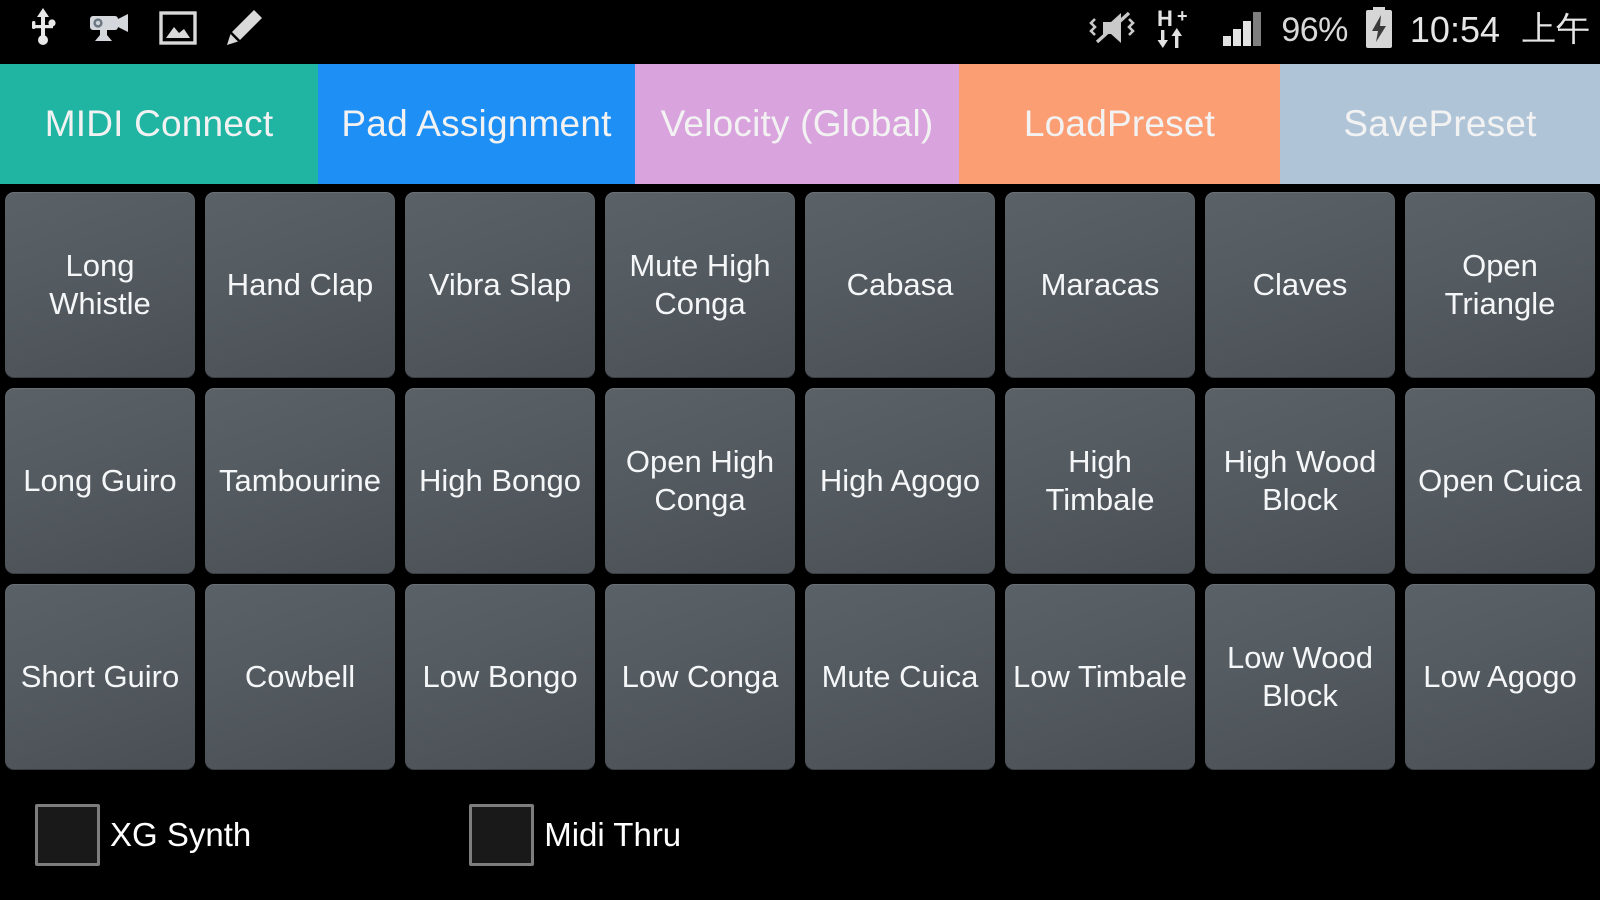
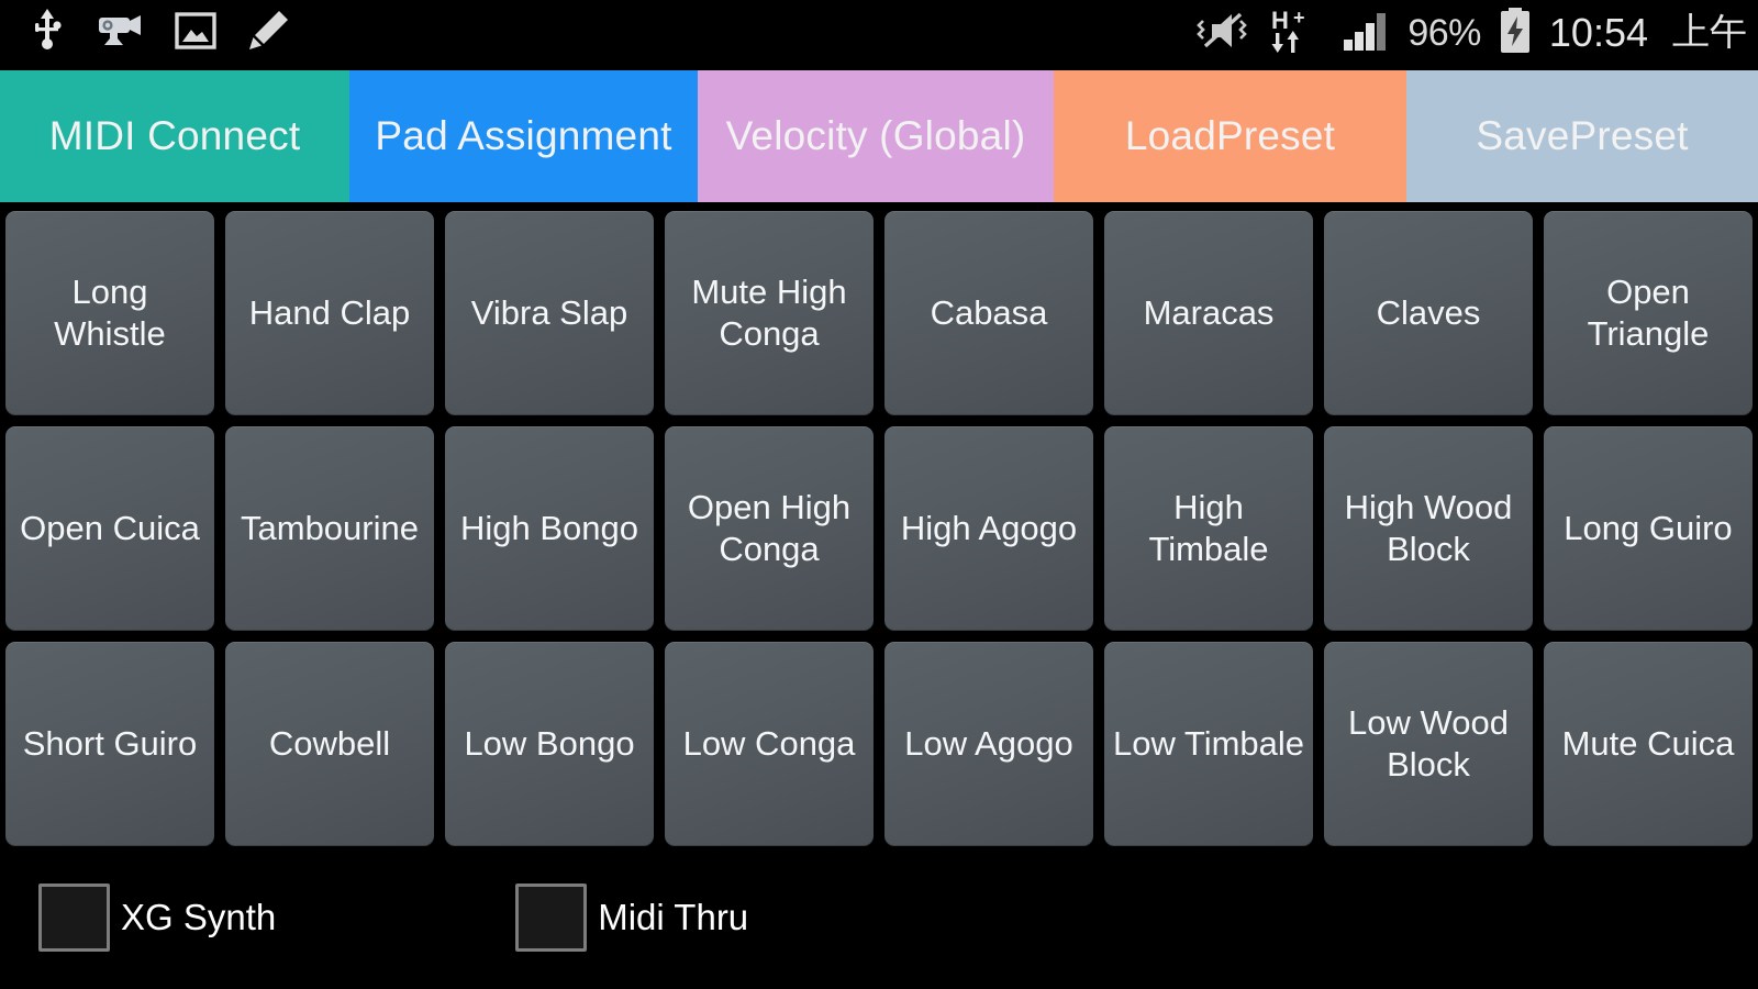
  H
  +
  96%
  10:54
  上午
  MIDI Connect
  Pad Assignment
  Velocity (Global)
  LoadPreset
  SavePreset
  Long Whistle
  Hand Clap
  Vibra Slap
  Mute High Conga
  Cabasa
  Maracas
  Claves
  Open Triangle
- Long Guiro
+ Open Cuica
  Tambourine
  High Bongo
  Open High Conga
  High Agogo
  High Timbale
  High Wood Block
- Open Cuica
+ Long Guiro
  Short Guiro
  Cowbell
  Low Bongo
  Low Conga
- Mute Cuica
+ Low Agogo
  Low Timbale
  Low Wood Block
- Low Agogo
+ Mute Cuica
  XG Synth
  Midi Thru
